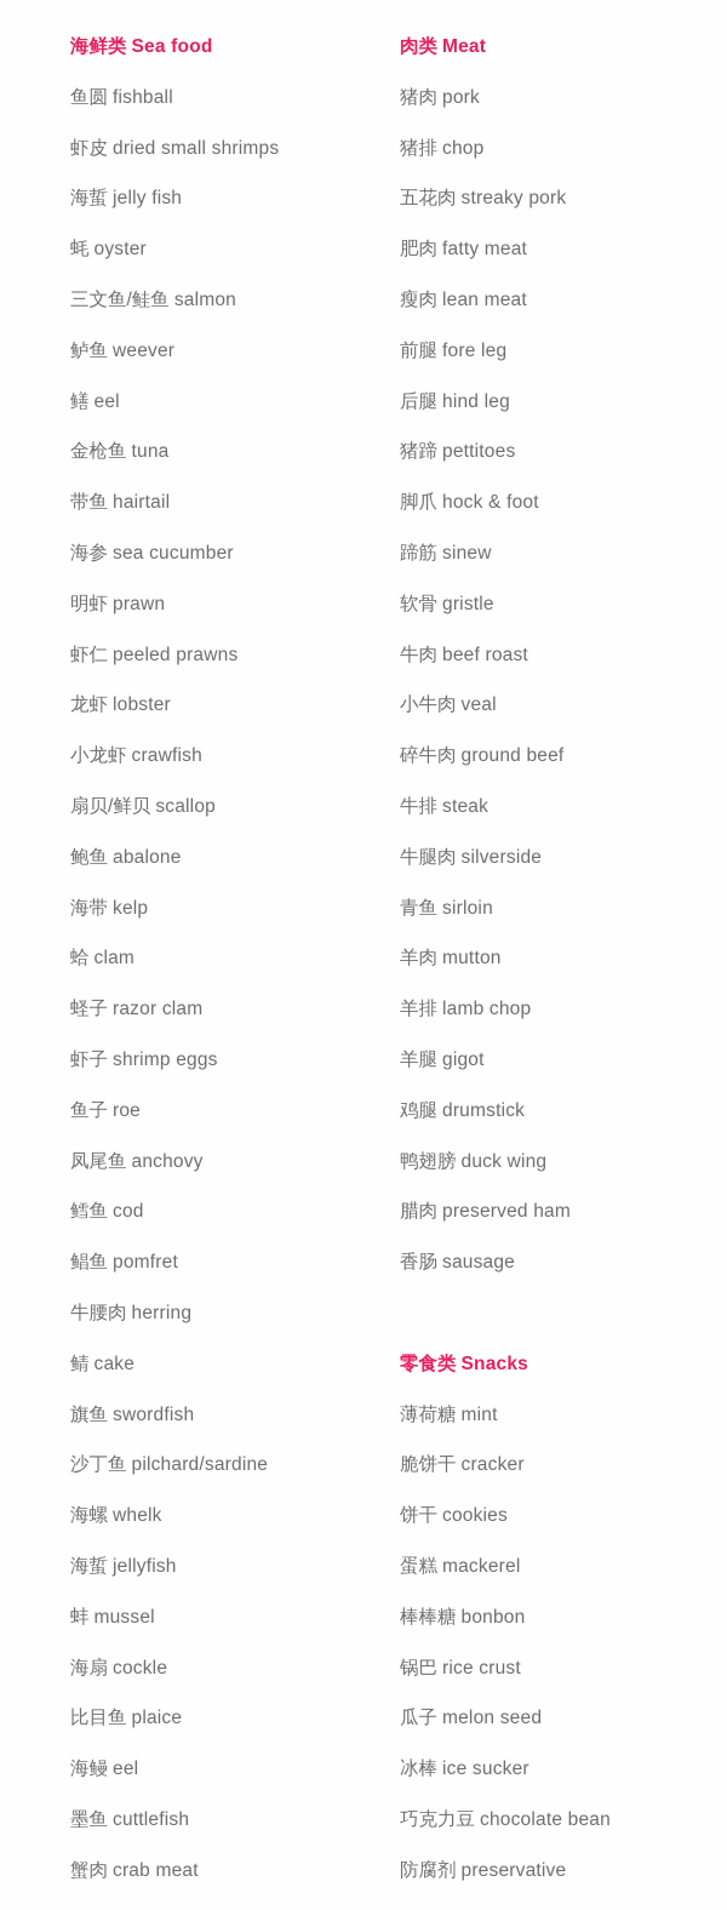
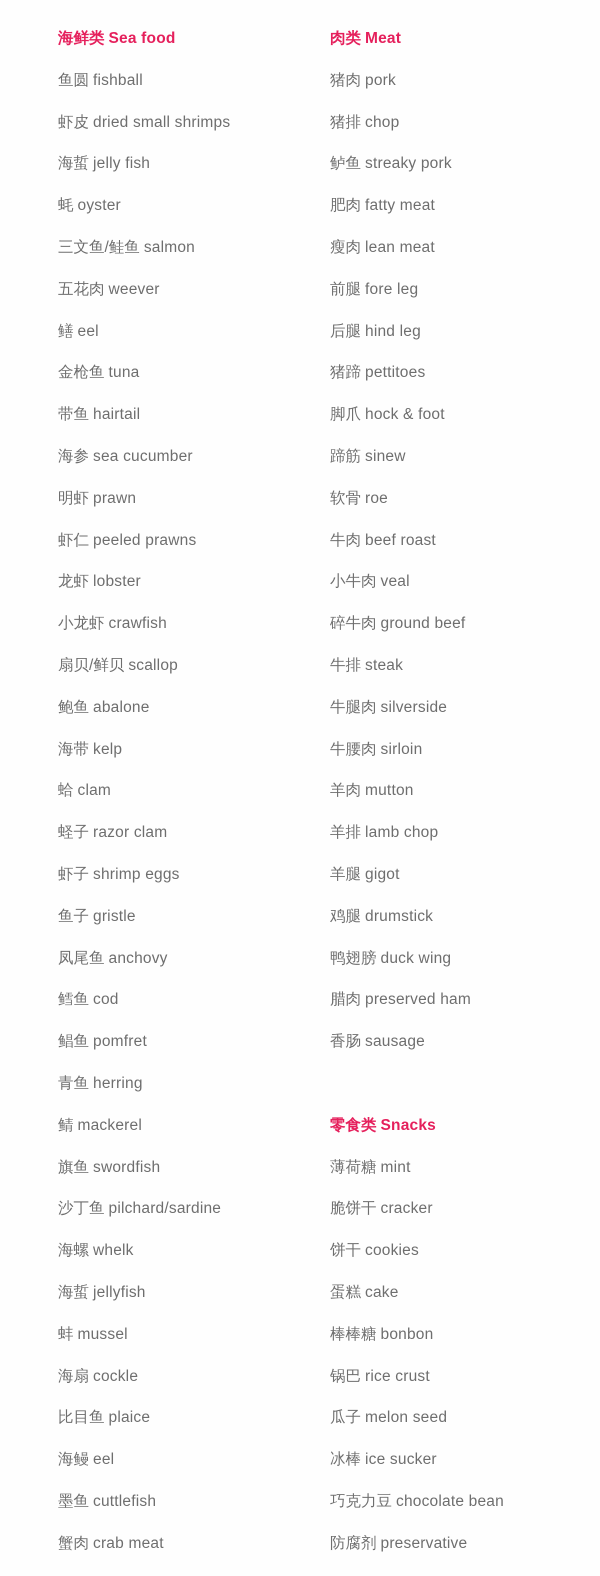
  海鲜类 Sea food
  鱼圆 fishball
  虾皮 dried small shrimps
  海蜇 jelly fish
  蚝 oyster
  三文鱼/鲑鱼 salmon
- 鲈鱼 weever
+ 五花肉 weever
  鳝 eel
  金枪鱼 tuna
  带鱼 hairtail
  海参 sea cucumber
  明虾 prawn
  虾仁 peeled prawns
  龙虾 lobster
  小龙虾 crawfish
  扇贝/鲜贝 scallop
  鲍鱼 abalone
  海带 kelp
  蛤 clam
  蛏子 razor clam
  虾子 shrimp eggs
- 鱼子 roe
+ 鱼子 gristle
  凤尾鱼 anchovy
  鳕鱼 cod
  鲳鱼 pomfret
- 牛腰肉 herring
+ 青鱼 herring
- 鲭 cake
+ 鲭 mackerel
  旗鱼 swordfish
  沙丁鱼 pilchard/sardine
  海螺 whelk
  海蜇 jellyfish
  蚌 mussel
  海扇 cockle
  比目鱼 plaice
  海鳗 eel
  墨鱼 cuttlefish
  蟹肉 crab meat
  肉类 Meat
  猪肉 pork
  猪排 chop
- 五花肉 streaky pork
+ 鲈鱼 streaky pork
  肥肉 fatty meat
  瘦肉 lean meat
  前腿 fore leg
  后腿 hind leg
  猪蹄 pettitoes
  脚爪 hock & foot
  蹄筋 sinew
- 软骨 gristle
+ 软骨 roe
  牛肉 beef roast
  小牛肉 veal
  碎牛肉 ground beef
  牛排 steak
  牛腿肉 silverside
- 青鱼 sirloin
+ 牛腰肉 sirloin
  羊肉 mutton
  羊排 lamb chop
  羊腿 gigot
  鸡腿 drumstick
  鸭翅膀 duck wing
  腊肉 preserved ham
  香肠 sausage
  零食类 Snacks
  薄荷糖 mint
  脆饼干 cracker
  饼干 cookies
- 蛋糕 mackerel
+ 蛋糕 cake
  棒棒糖 bonbon
  锅巴 rice crust
  瓜子 melon seed
  冰棒 ice sucker
  巧克力豆 chocolate bean
  防腐剂 preservative
